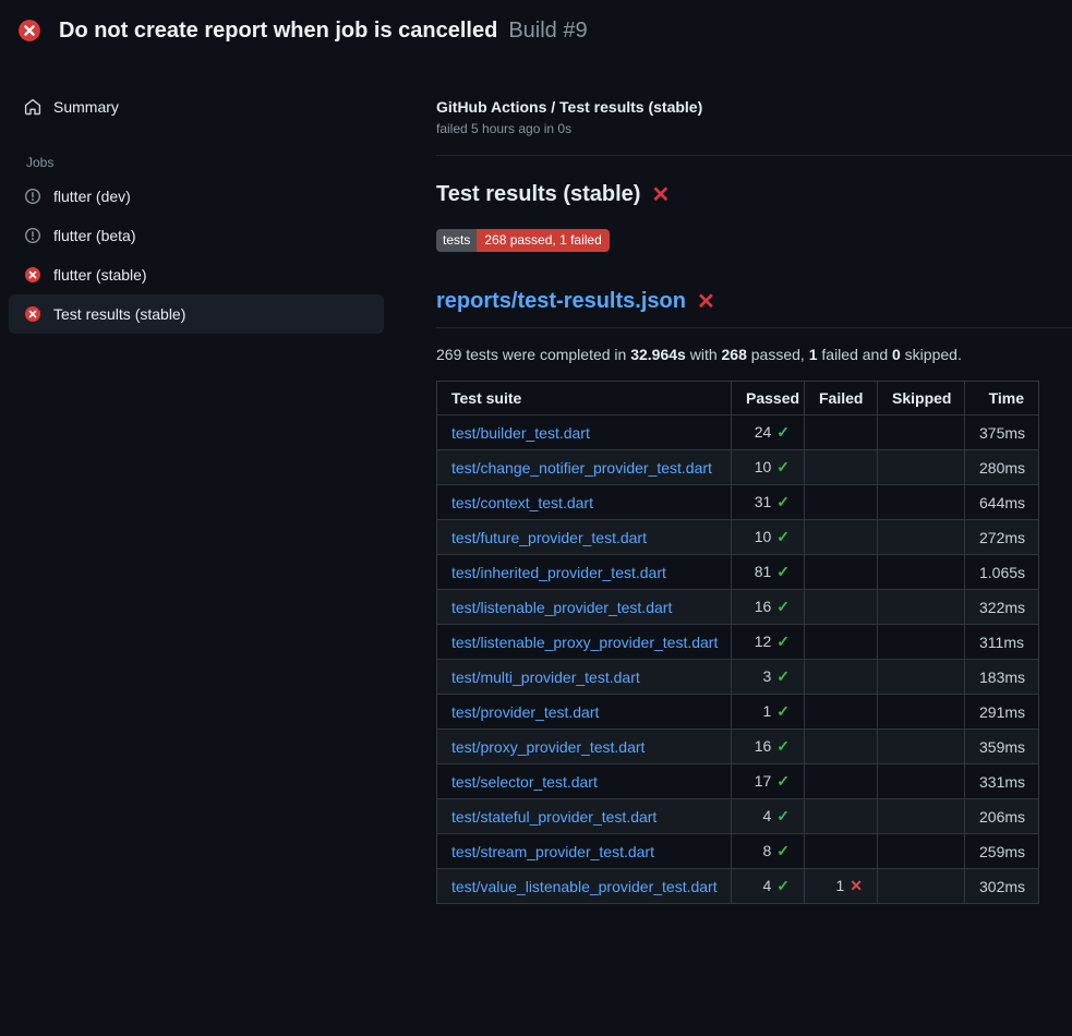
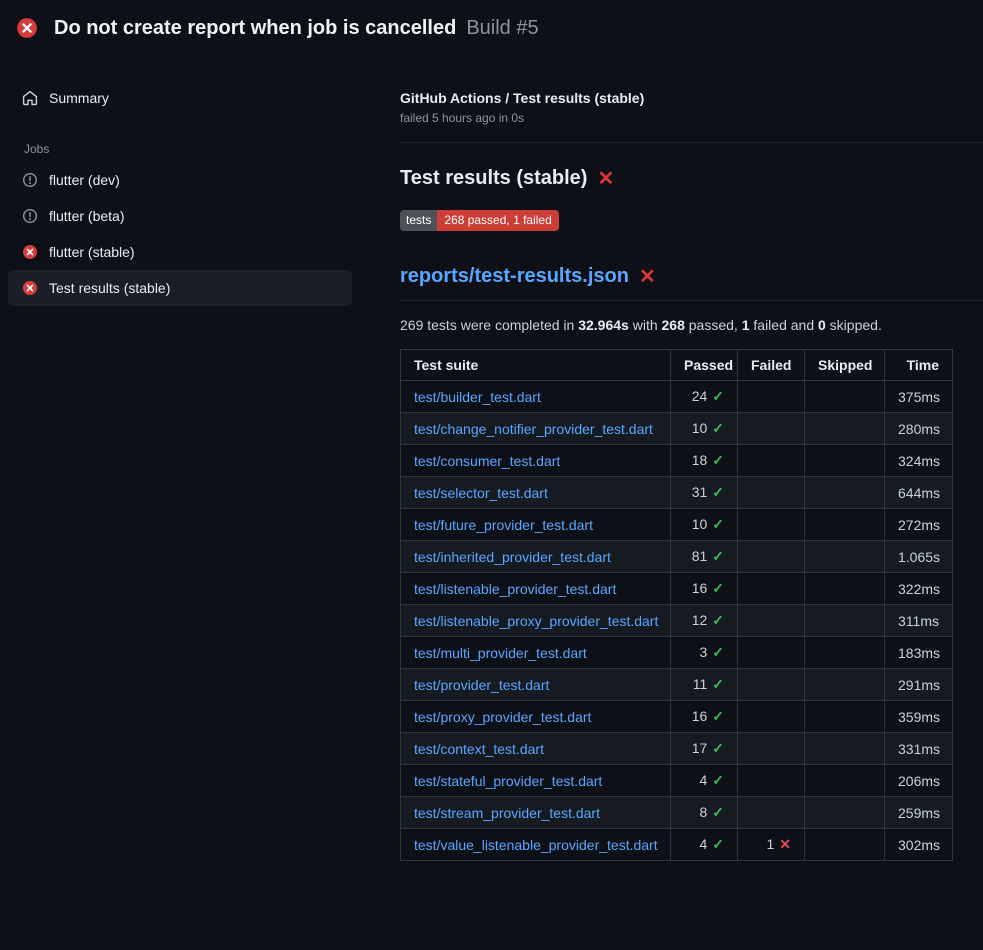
  Do not create report when job is cancelled
- Build #9
+ Build #5
  Summary
  Jobs
  flutter (dev)
  flutter (beta)
  flutter (stable)
  Test results (stable)
  GitHub Actions / Test results (stable)
  failed 5 hours ago in 0s
  Test results (stable)
  ✕
  tests
  268 passed, 1 failed
  reports/test-results.json
  ✕
  269 tests were completed in 32.964s with 268 passed, 1 failed and 0 skipped.
  Test suite	Passed	Failed	Skipped	Time
  test/builder_test.dart	24 ✓			375ms
  test/change_notifier_provider_test.dart	10 ✓			280ms
+ test/consumer_test.dart	18 ✓			324ms
- test/context_test.dart	31 ✓			644ms
+ test/selector_test.dart	31 ✓			644ms
  test/future_provider_test.dart	10 ✓			272ms
  test/inherited_provider_test.dart	81 ✓			1.065s
  test/listenable_provider_test.dart	16 ✓			322ms
  test/listenable_proxy_provider_test.dart	12 ✓			311ms
  test/multi_provider_test.dart	3 ✓			183ms
- test/provider_test.dart	1 ✓			291ms
+ test/provider_test.dart	11 ✓			291ms
  test/proxy_provider_test.dart	16 ✓			359ms
- test/selector_test.dart	17 ✓			331ms
+ test/context_test.dart	17 ✓			331ms
  test/stateful_provider_test.dart	4 ✓			206ms
  test/stream_provider_test.dart	8 ✓			259ms
  test/value_listenable_provider_test.dart	4 ✓	1 ✕		302ms
